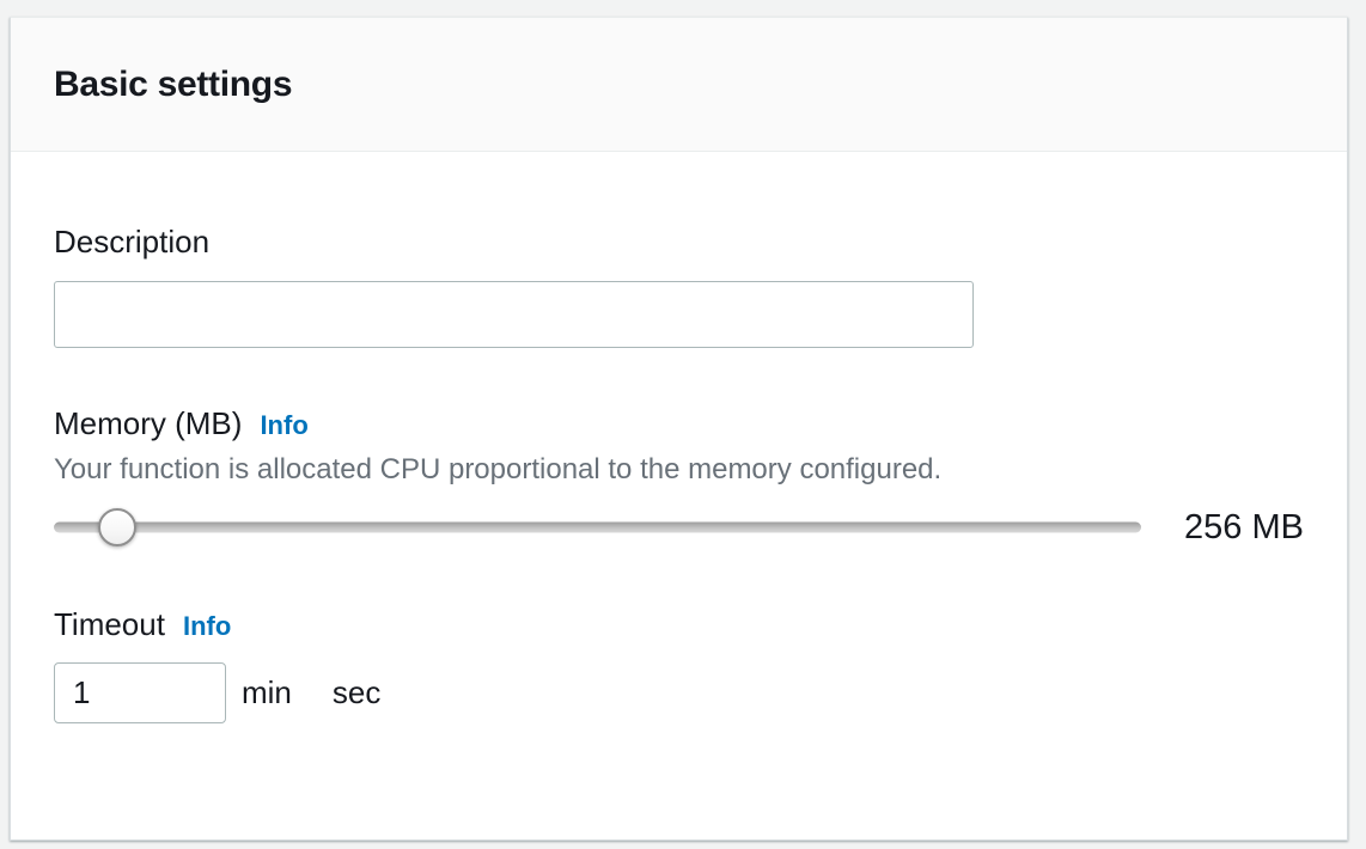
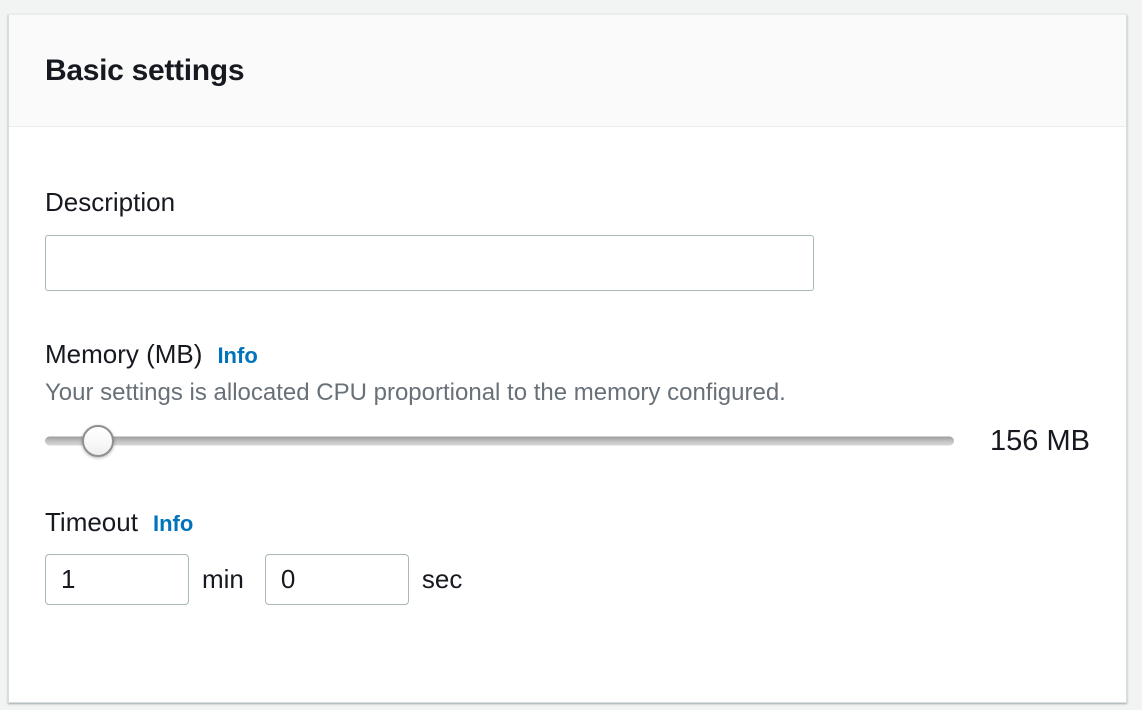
  Basic settings
  Description
  Memory (MB)
  Info
- Your function is allocated CPU proportional to the memory configured.
+ Your settings is allocated CPU proportional to the memory configured.
- 256 MB
+ 156 MB
  Timeout
  Info
  1
  min
+ 0
  sec
